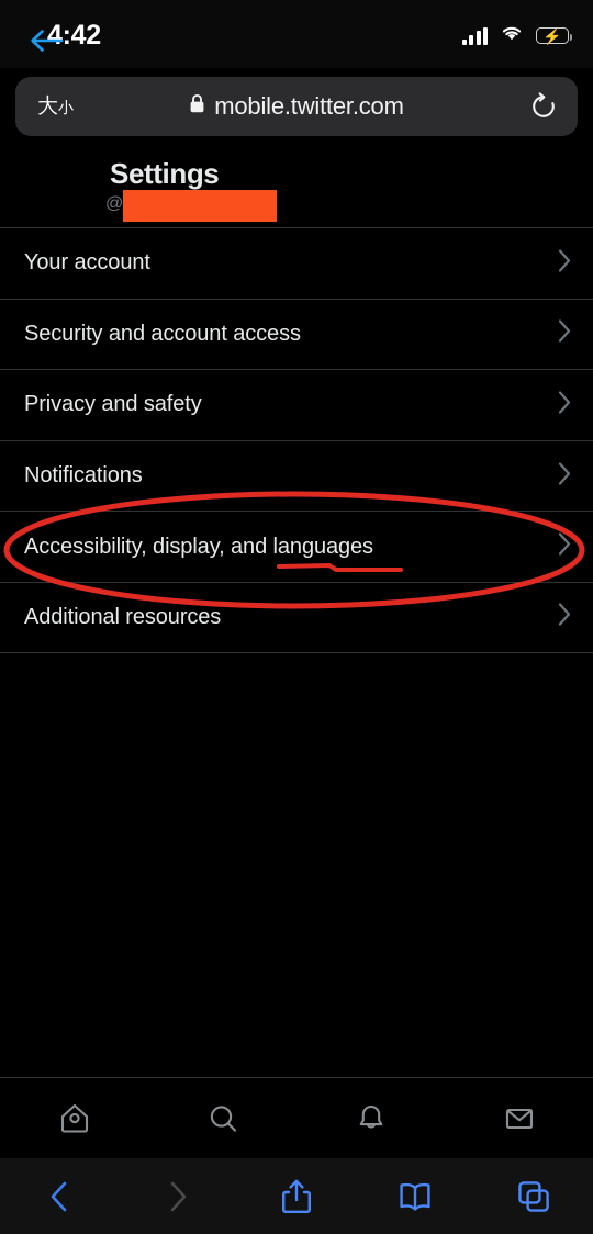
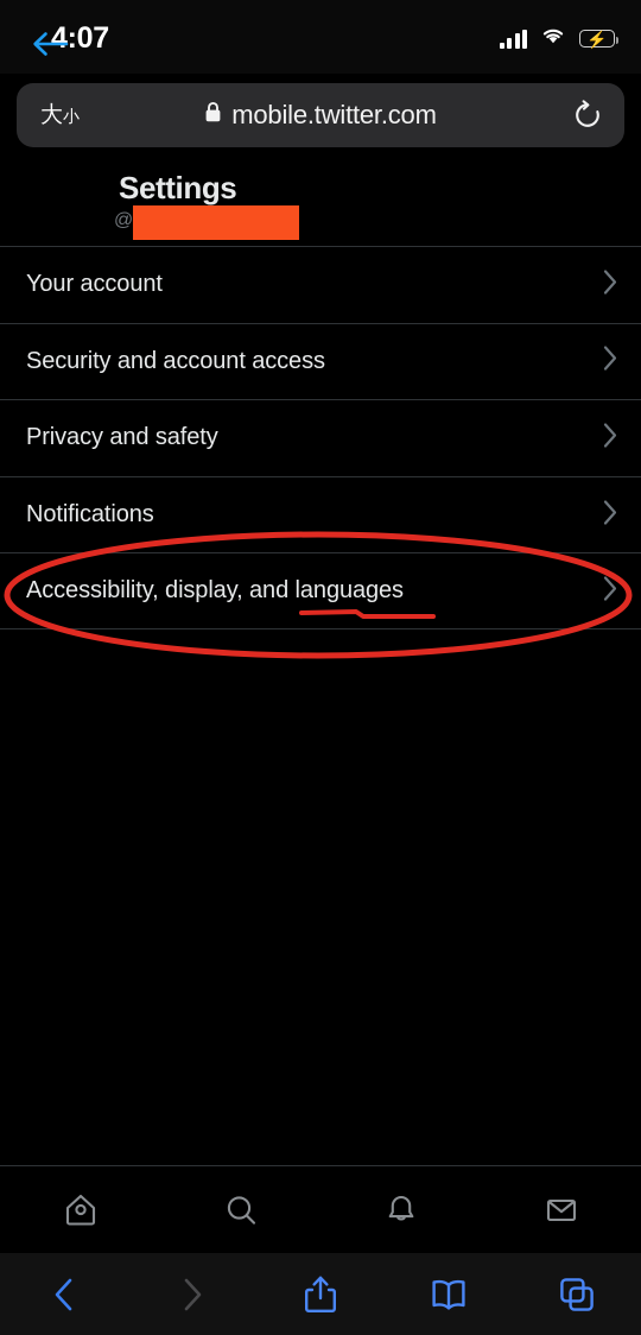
- 4:42
+ 4:07
  ⚡
  大小
  mobile.twitter.com
  Settings
  @
  Your account
  Security and account access
  Privacy and safety
  Notifications
  Accessibility, display, and languages
- Additional resources
